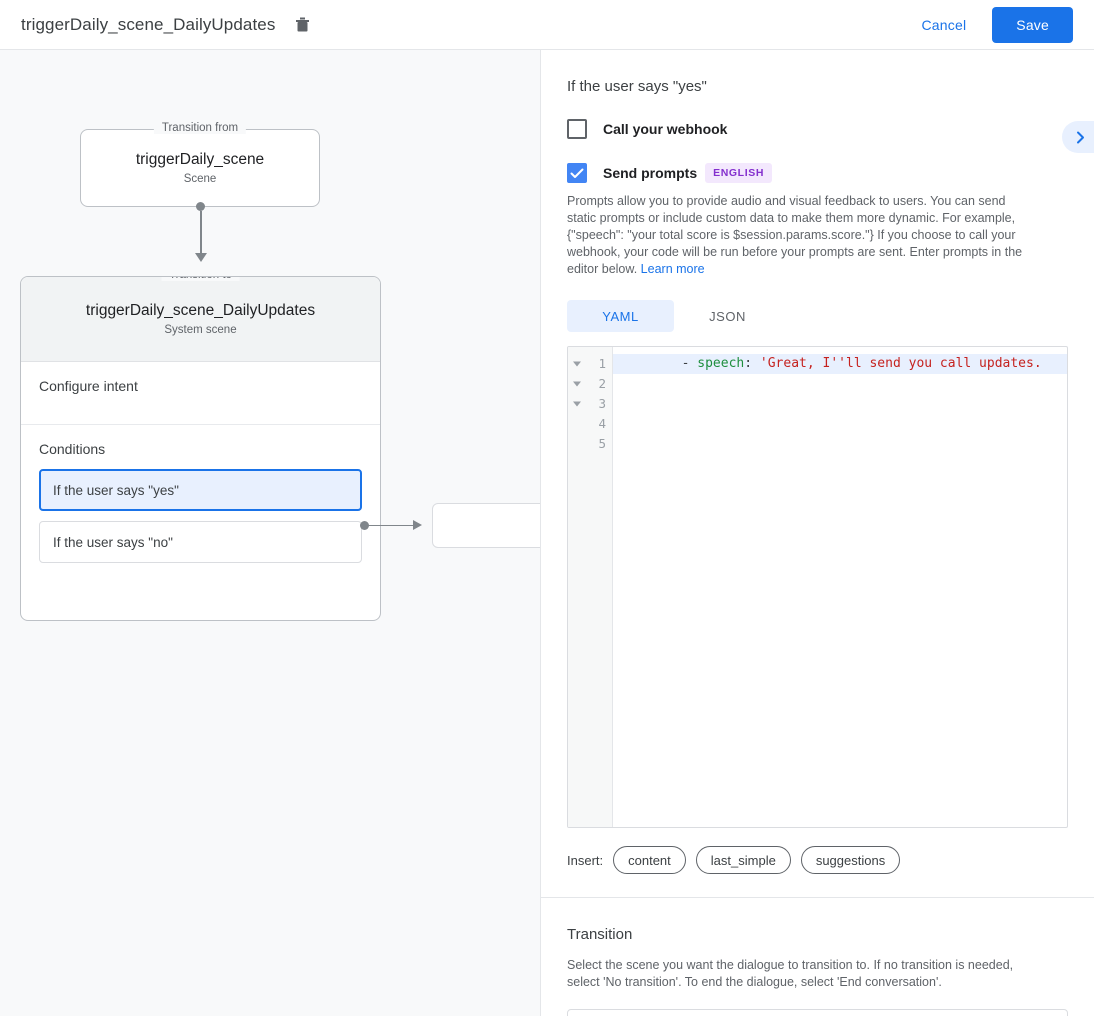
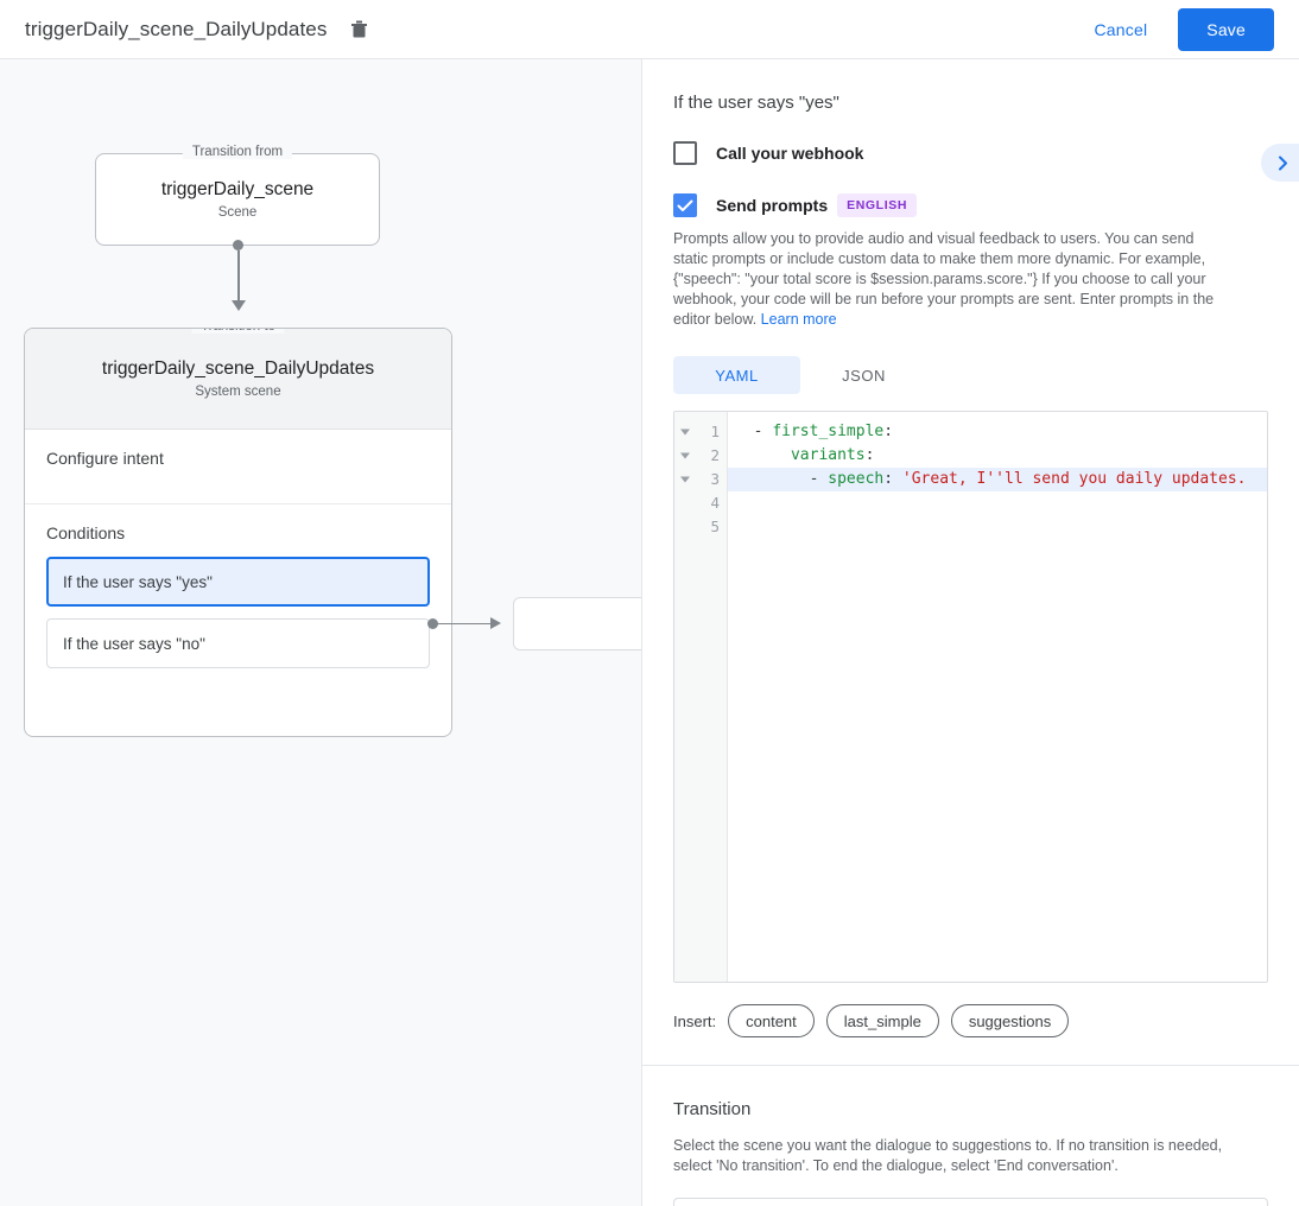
  triggerDaily_scene_DailyUpdates
  Cancel
  Save
  Transition from
  triggerDaily_scene
  Scene
  triggerDaily_scene_DailyUpdates
  System scene
  Configure intent
  Conditions
  If the user says "yes"
  If the user says "no"
  If the user says "yes"
  Call your webhook
  Send prompts
  ENGLISH
  Prompts allow you to provide audio and visual feedback to users. You can send static prompts or include custom data to make them more dynamic. For example, {"speech": "your total score is $session.params.score."} If you choose to call your webhook, your code will be run before your prompts are sent. Enter prompts in the editor below. Learn more
  YAML
  JSON
  1
  2
  3
  4
  5
+ - first_simple:
+ variants:
- - speech: 'Great, I''ll send you call updates.
+ - speech: 'Great, I''ll send you daily updates.
  Insert:
  content
  last_simple
  suggestions
  Transition
- Select the scene you want the dialogue to transition to. If no transition is needed, select 'No transition'. To end the dialogue, select 'End conversation'.
+ Select the scene you want the dialogue to suggestions to. If no transition is needed, select 'No transition'. To end the dialogue, select 'End conversation'.
